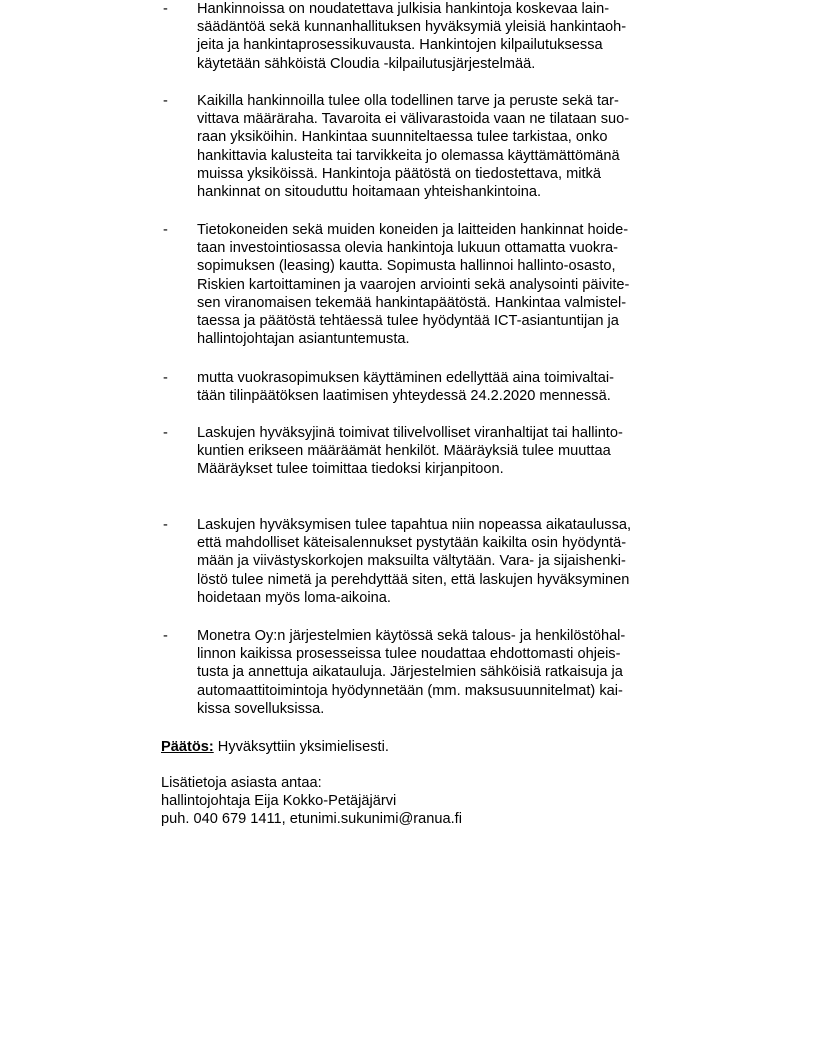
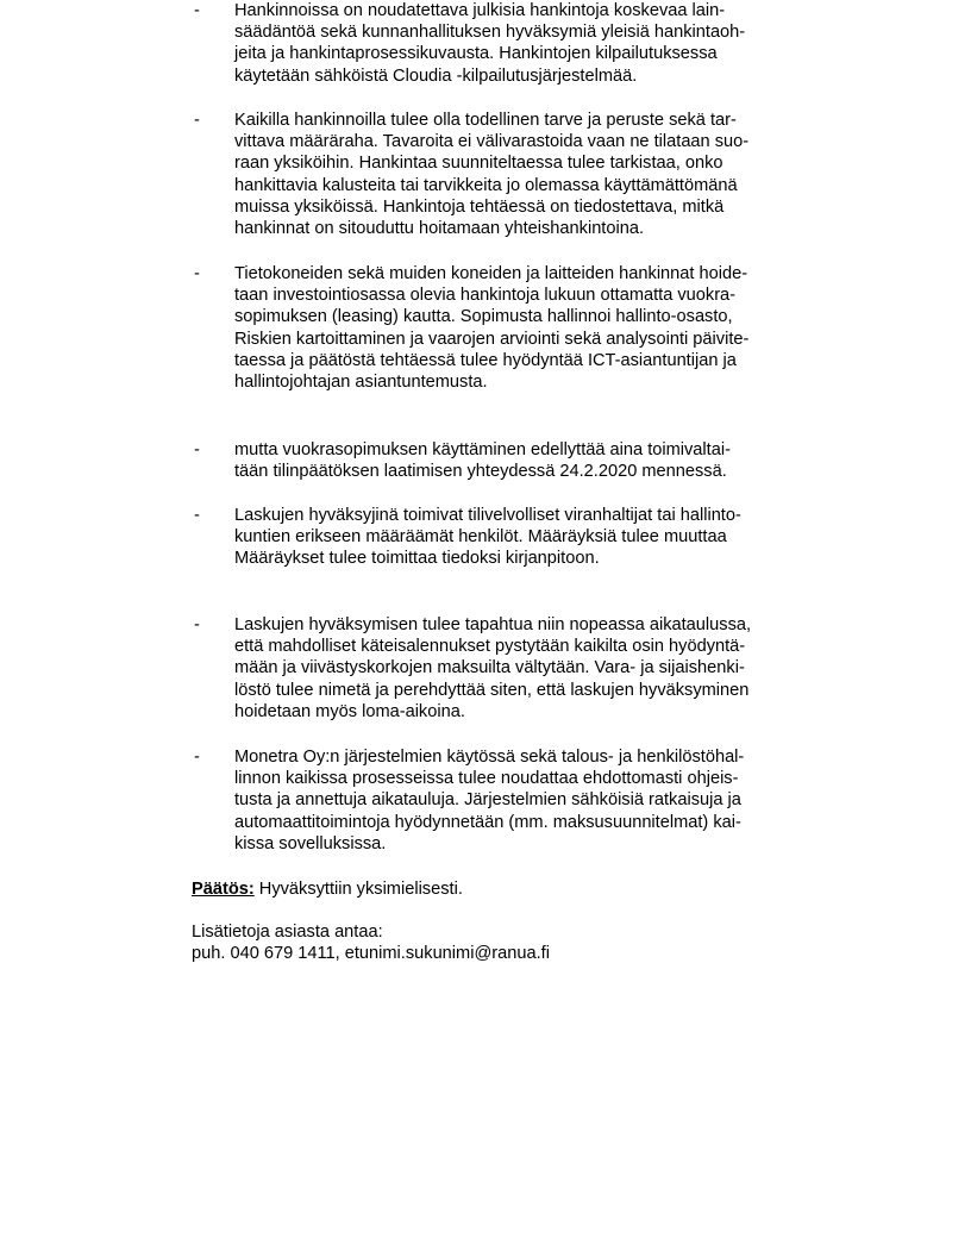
  -
  Hankinnoissa on noudatettava julkisia hankintoja koskevaa lain-
  säädäntöä sekä kunnanhallituksen hyväksymiä yleisiä hankintaoh-
  jeita ja hankintaprosessikuvausta. Hankintojen kilpailutuksessa
  käytetään sähköistä Cloudia -kilpailutusjärjestelmää.
  -
  Kaikilla hankinnoilla tulee olla todellinen tarve ja peruste sekä tar-
  vittava määräraha. Tavaroita ei välivarastoida vaan ne tilataan suo-
  raan yksiköihin. Hankintaa suunniteltaessa tulee tarkistaa, onko
  hankittavia kalusteita tai tarvikkeita jo olemassa käyttämättömänä
- muissa yksiköissä. Hankintoja päätöstä on tiedostettava, mitkä
+ muissa yksiköissä. Hankintoja tehtäessä on tiedostettava, mitkä
  hankinnat on sitouduttu hoitamaan yhteishankintoina.
  -
  Tietokoneiden sekä muiden koneiden ja laitteiden hankinnat hoide-
  taan investointiosassa olevia hankintoja lukuun ottamatta vuokra-
  sopimuksen (leasing) kautta. Sopimusta hallinnoi hallinto-osasto,
  Riskien kartoittaminen ja vaarojen arviointi sekä analysointi päivite-
- sen viranomaisen tekemää hankintapäätöstä. Hankintaa valmistel-
  taessa ja päätöstä tehtäessä tulee hyödyntää ICT-asiantuntijan ja
  hallintojohtajan asiantuntemusta.
  -
  mutta vuokrasopimuksen käyttäminen edellyttää aina toimivaltai-
  tään tilinpäätöksen laatimisen yhteydessä 24.2.2020 mennessä.
  -
  Laskujen hyväksyjinä toimivat tilivelvolliset viranhaltijat tai hallinto-
  kuntien erikseen määräämät henkilöt. Määräyksiä tulee muuttaa
  Määräykset tulee toimittaa tiedoksi kirjanpitoon.
  -
  Laskujen hyväksymisen tulee tapahtua niin nopeassa aikataulussa,
  että mahdolliset käteisalennukset pystytään kaikilta osin hyödyntä-
  mään ja viivästyskorkojen maksuilta vältytään. Vara- ja sijaishenki-
  löstö tulee nimetä ja perehdyttää siten, että laskujen hyväksyminen
  hoidetaan myös loma-aikoina.
  -
  Monetra Oy:n järjestelmien käytössä sekä talous- ja henkilöstöhal-
  linnon kaikissa prosesseissa tulee noudattaa ehdottomasti ohjeis-
  tusta ja annettuja aikatauluja. Järjestelmien sähköisiä ratkaisuja ja
  automaattitoimintoja hyödynnetään (mm. maksusuunnitelmat) kai-
  kissa sovelluksissa.
  Päätös: Hyväksyttiin yksimielisesti.
  Lisätietoja asiasta antaa:
- hallintojohtaja Eija Kokko-Petäjäjärvi
  puh. 040 679 1411, etunimi.sukunimi@ranua.fi
